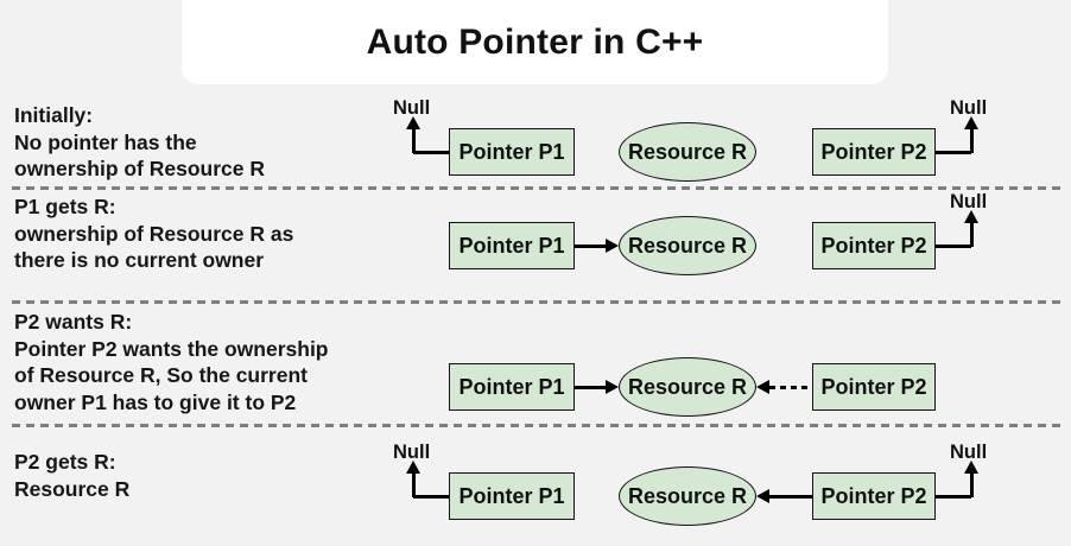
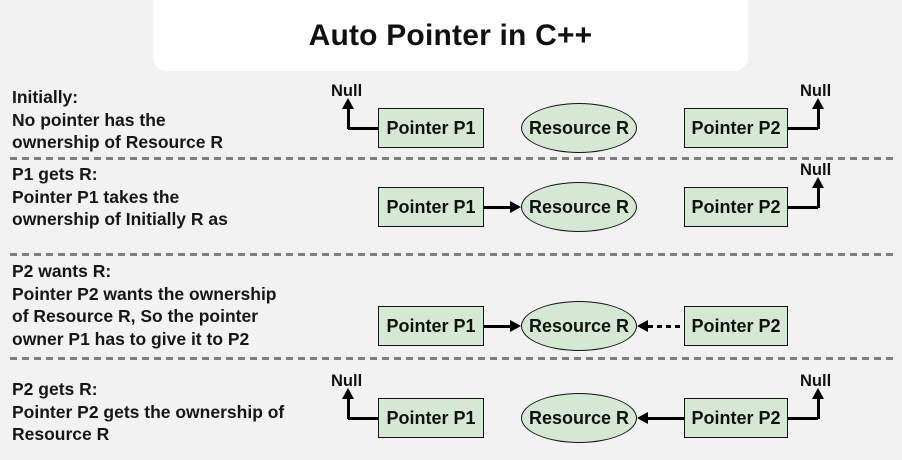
  Auto Pointer in C++
  Initially:
  No pointer has the
  ownership of Resource R
  Null
  Pointer P1
  Resource R
  Pointer P2
  Null
  P1 gets R:
+ Pointer P1 takes the
- ownership of Resource R as
+ ownership of Initially R as
- there is no current owner
  Pointer P1
  Resource R
  Pointer P2
  Null
  P2 wants R:
  Pointer P2 wants the ownership
- of Resource R, So the current
+ of Resource R, So the pointer
  owner P1 has to give it to P2
  Pointer P1
  Resource R
  Pointer P2
  P2 gets R:
+ Pointer P2 gets the ownership of
  Resource R
  Null
  Pointer P1
  Resource R
  Pointer P2
  Null
